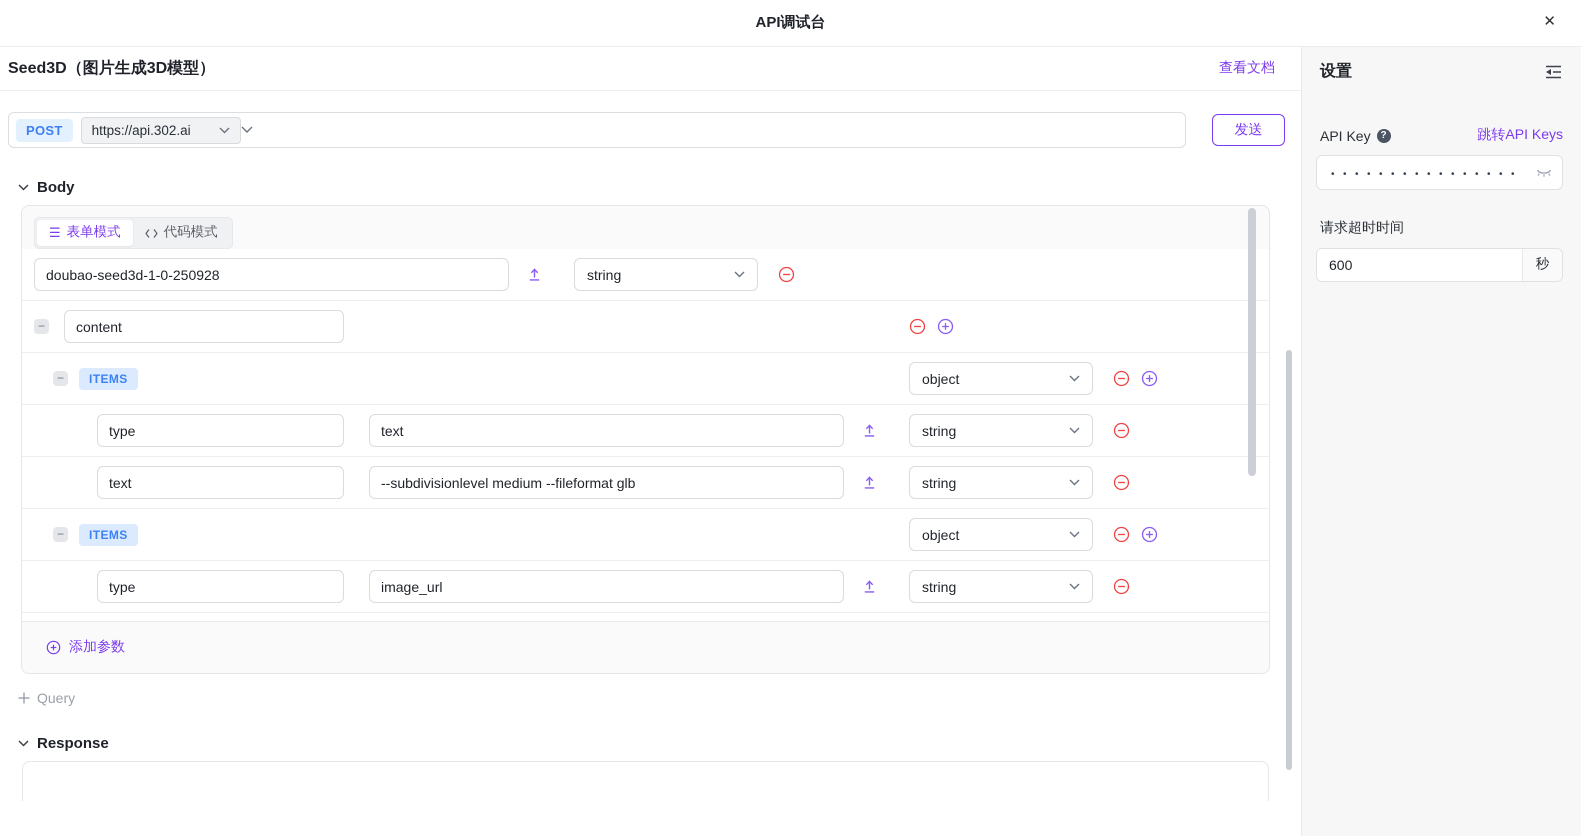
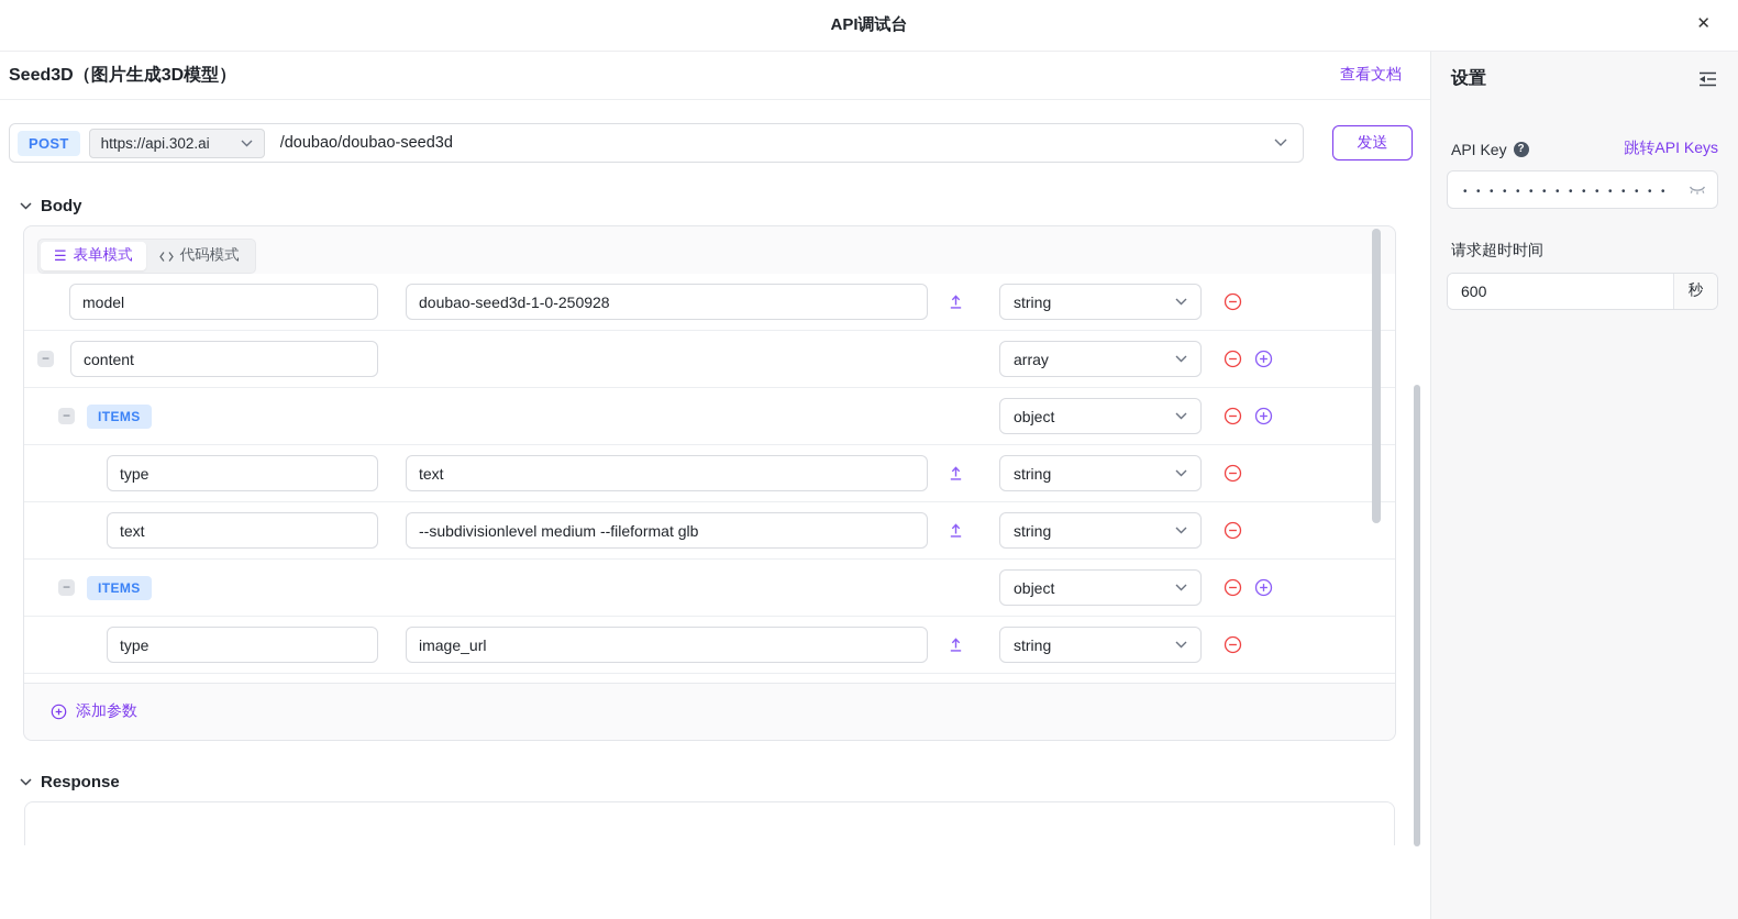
  API调试台
  ✕
  Seed3D（图片生成3D模型）
  查看文档
  POST
  https://api.302.ai
+ /doubao/doubao-seed3d
  发送
  Body
  ☰
  表单模式
  代码模式
+ model
  doubao-seed3d-1-0-250928
  string
  −
  content
+ array
  −
  ITEMS
  object
  type
  text
  string
  text
  --subdivisionlevel medium --fileformat glb
  string
  −
  ITEMS
  object
  type
  image_url
  string
  添加参数
- Query
  Response
  设置
  API Key
  ?
  跳转API Keys
  ••••••••••••••••
  请求超时时间
  600
  秒
